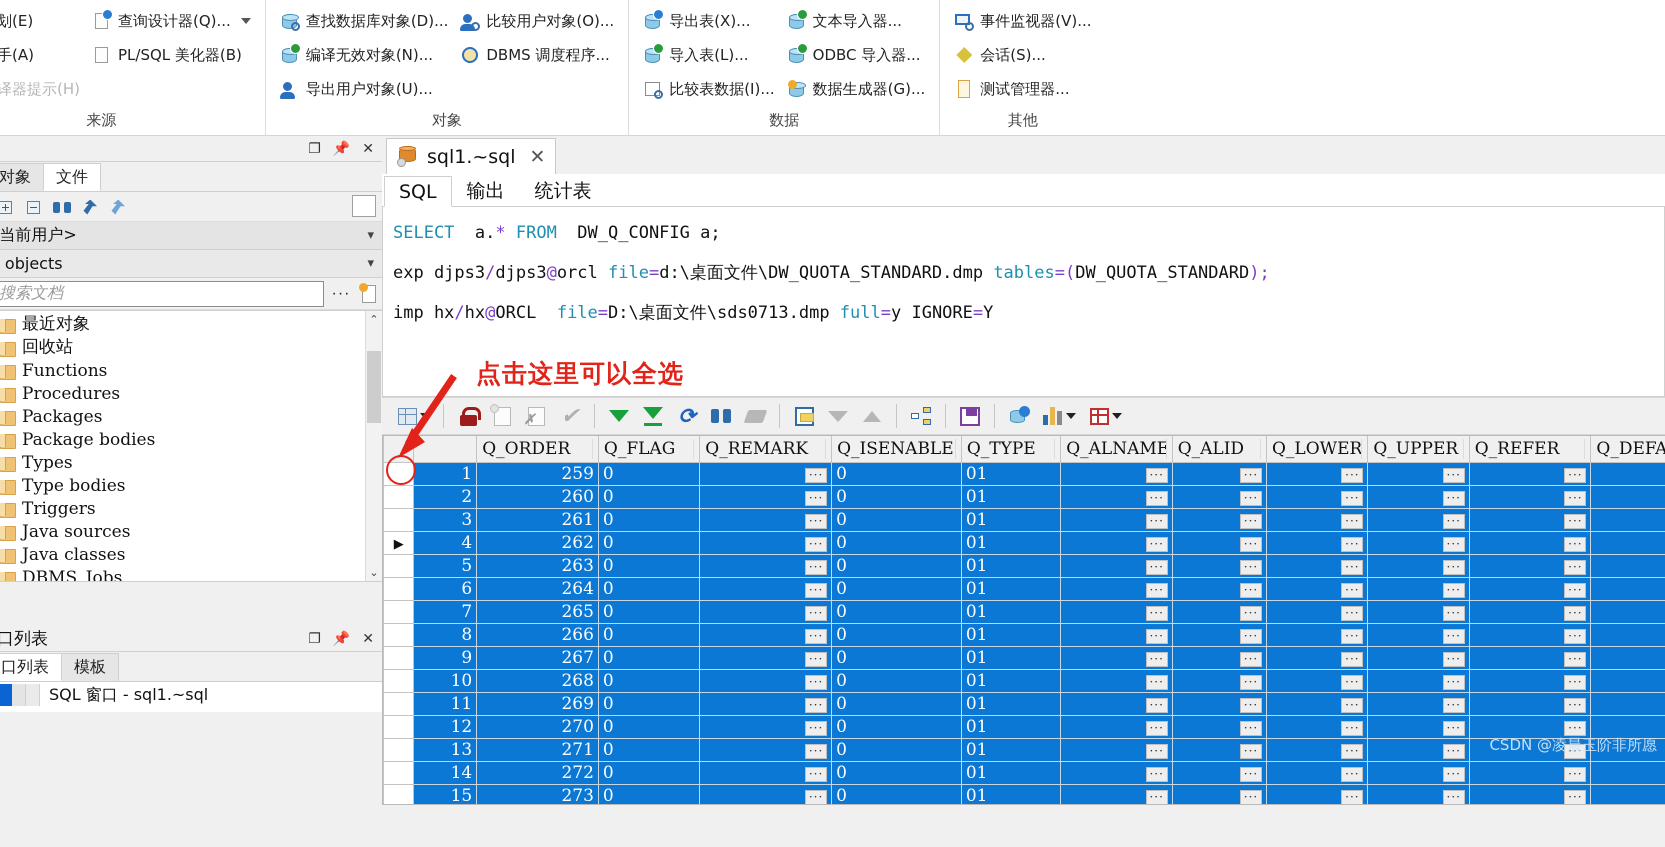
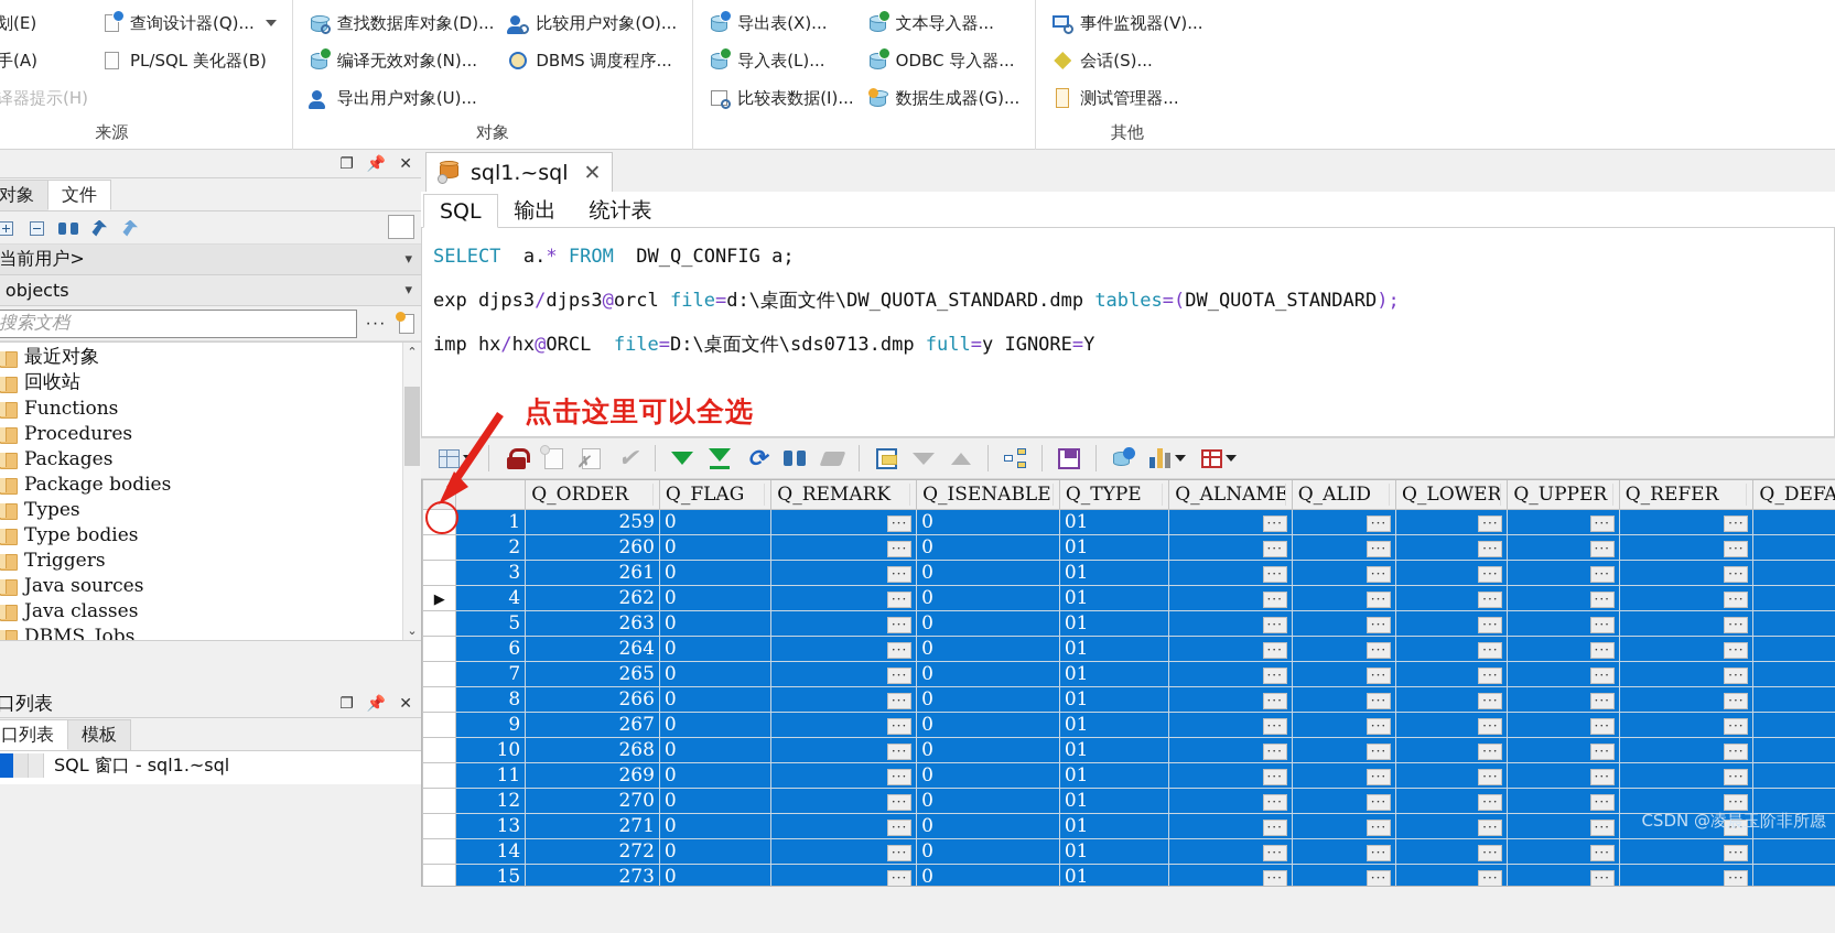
  译器提示(H)
  查询设计器(Q)...
  PL/SQL 美化器(B)
  来源
  查找数据库对象(D)...
  编译无效对象(N)...
  导出用户对象(U)...
  比较用户对象(O)...
  DBMS 调度程序...
  对象
  导出表(X)...
  导入表(L)...
  比较表数据(I)...
  文本导入器...
  ODBC 导入器...
  数据生成器(G)...
- 数据
  事件监视器(V)...
  会话(S)...
  测试管理器...
  其他
  ❐
  📌
  ✕
  对象
  文件
  当前用户>
  ▾
  objects
  ▾
  搜索文档
  ···
  最近对象
  回收站
  Functions
  Procedures
  Packages
  Package bodies
  Types
  Type bodies
  Triggers
  Java sources
  Java classes
  DBMS_Jobs
  ⌃
  ⌄
  口列表
  ❐
  📌
  ✕
  口列表
  模板
  SQL 窗口 - sql1.~sql
  sql1.~sql
  ✕
  SQL
  输出
  统计表
  SELECT a.* FROM DW_Q_CONFIG a;
  exp djps3/djps3@orcl file=d:\桌面文件\DW_QUOTA_STANDARD.dmp tables=(DW_QUOTA_STANDARD);
  imp hx/hx@ORCL file=D:\桌面文件\sds0713.dmp full=y IGNORE=Y
  ✗
  ✔
  ⟳
  		Q_ORDER	Q_FLAG	Q_REMARK	Q_ISENABLE	Q_TYPE	Q_ALNAME	Q_ALID	Q_LOWER	Q_UPPER	Q_REFER	Q_DEFA
  	1	259	0	···	0	01	···	···	···	···	···
  	2	260	0	···	0	01	···	···	···	···	···
  	3	261	0	···	0	01	···	···	···	···	···
  ▶	4	262	0	···	0	01	···	···	···	···	···
  	5	263	0	···	0	01	···	···	···	···	···
  	6	264	0	···	0	01	···	···	···	···	···
  	7	265	0	···	0	01	···	···	···	···	···
  	8	266	0	···	0	01	···	···	···	···	···
  	9	267	0	···	0	01	···	···	···	···	···
  	10	268	0	···	0	01	···	···	···	···	···
  	11	269	0	···	0	01	···	···	···	···	···
  	12	270	0	···	0	01	···	···	···	···	···
  	13	271	0	···	0	01	···	···	···	···	···
  	14	272	0	···	0	01	···	···	···	···	···
  	15	273	0	···	0	01	···	···	···	···	···
  CSDN @凌晨玉阶非所愿
  点击这里可以全选
